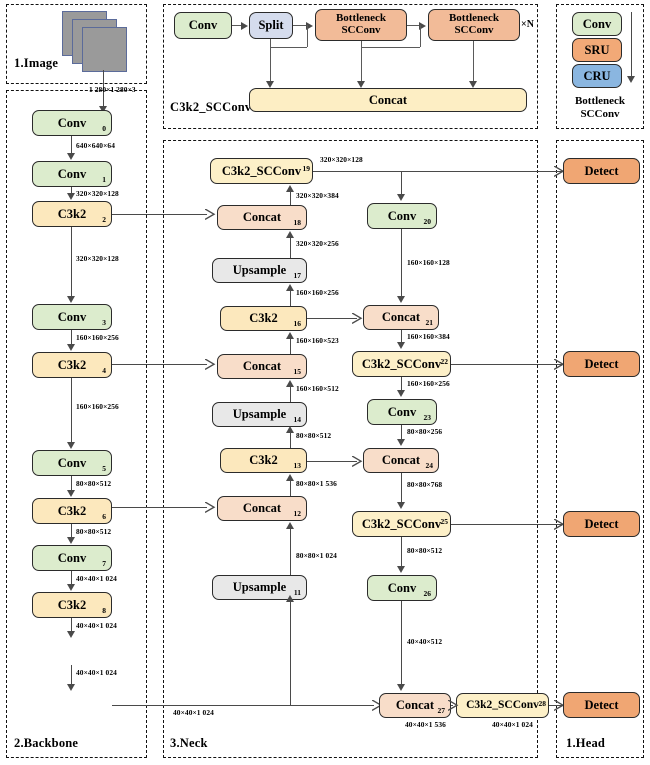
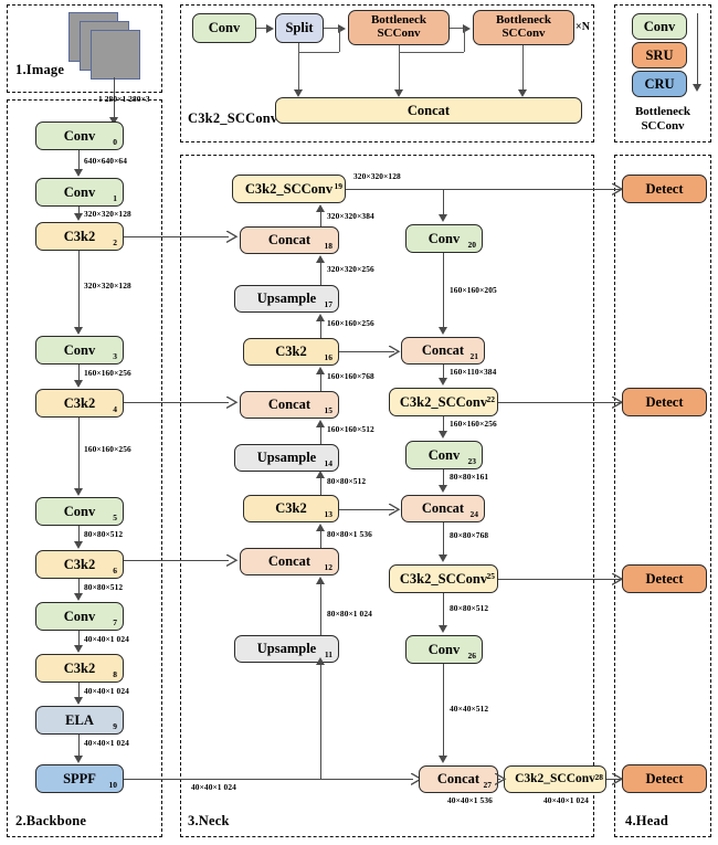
  1.Image
  2.Backbone
  3.Neck
- 1.Head
+ 4.Head
  C3k2_SCConv
  1 280×1 280×3
  Conv
  0
  Conv
  1
  C3k2
  2
  Conv
  3
  C3k2
  4
  Conv
  5
  C3k2
  6
  Conv
  7
  C3k2
  8
+ ELA
+ 9
+ SPPF
+ 10
  640×640×64
  320×320×128
  320×320×128
  160×160×256
  160×160×256
  80×80×512
  80×80×512
  40×40×1 024
  40×40×1 024
  40×40×1 024
  Conv
  Split
  Bottleneck
  SCConv
  Bottleneck
  SCConv
  ×N
  Concat
  Conv
  SRU
  CRU
  Bottleneck
  SCConv
  C3k2_SCConv
  19
  Concat
  18
  Upsample
  17
  C3k2
  16
  Concat
  15
  Upsample
  14
  C3k2
  13
  Concat
  12
  Upsample
  11
  320×320×384
  320×320×256
  160×160×256
- 160×160×523
+ 160×160×768
  160×160×512
  80×80×512
  80×80×1 536
  80×80×1 024
  40×40×1 024
  Conv
  20
  Concat
  21
  C3k2_SCConv
  22
  Conv
  23
  Concat
  24
  C3k2_SCConv
  25
  Conv
  26
  Concat
  27
  C3k2_SCConv
  28
  320×320×128
- 160×160×128
+ 160×160×205
- 160×160×384
+ 160×110×384
  160×160×256
- 80×80×256
+ 80×80×161
  80×80×768
  80×80×512
  40×40×512
  40×40×1 536
  40×40×1 024
  Detect
  Detect
  Detect
  Detect
